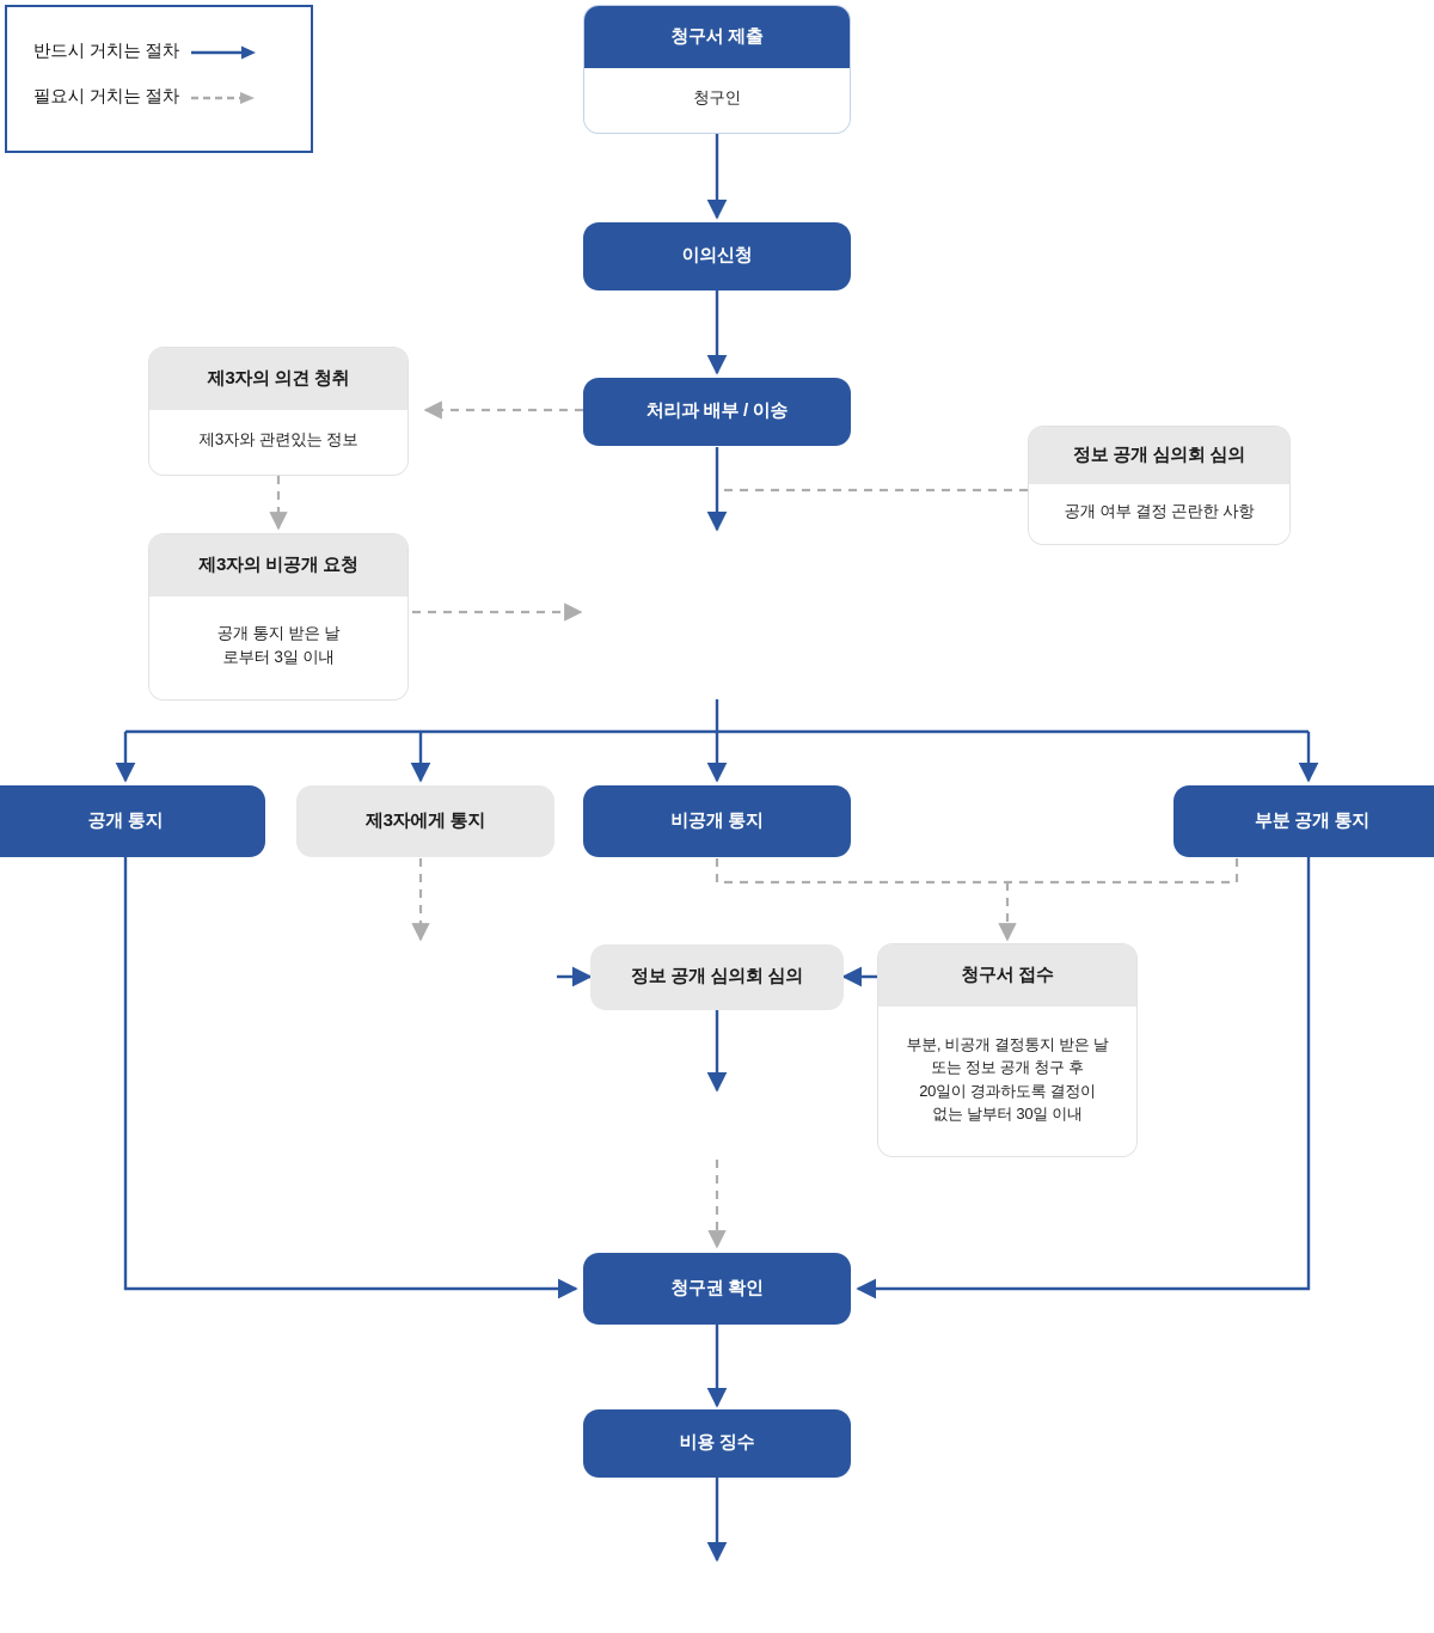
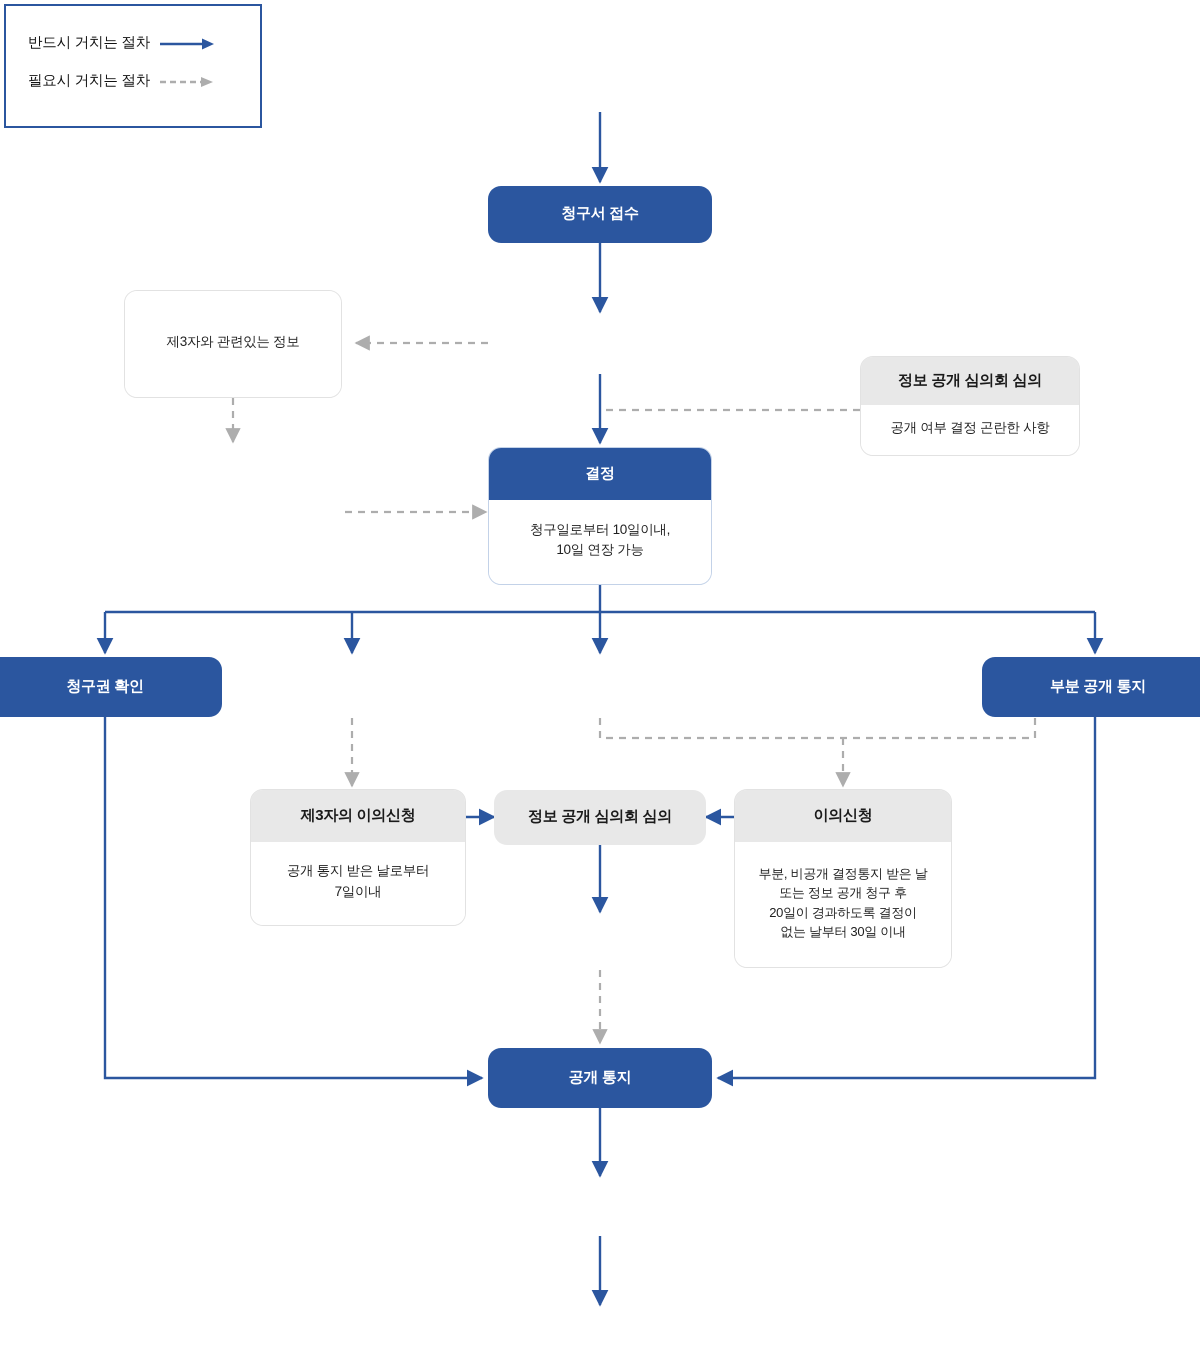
  반드시 거치는 절차
  필요시 거치는 절차
- 청구서 제출
- 청구인
- 이의신청
+ 청구서 접수
- 처리과 배부 / 이송
- 제3자의 의견 청취
  제3자와 관련있는 정보
- 제3자의 비공개 요청
- 공개 통지 받은 날
- 로부터 3일 이내
  정보 공개 심의회 심의
  공개 여부 결정 곤란한 사항
+ 결정
+ 청구일로부터 10일이내,
+ 10일 연장 가능
- 공개 통지
+ 청구권 확인
- 제3자에게 통지
- 비공개 통지
  부분 공개 통지
+ 제3자의 이의신청
+ 공개 통지 받은 날로부터
+ 7일이내
  정보 공개 심의회 심의
- 청구서 접수
+ 이의신청
  부분, 비공개 결정통지 받은 날
  또는 정보 공개 청구 후
  20일이 경과하도록 결정이
  없는 날부터 30일 이내
- 청구권 확인
+ 공개 통지
- 비용 징수
